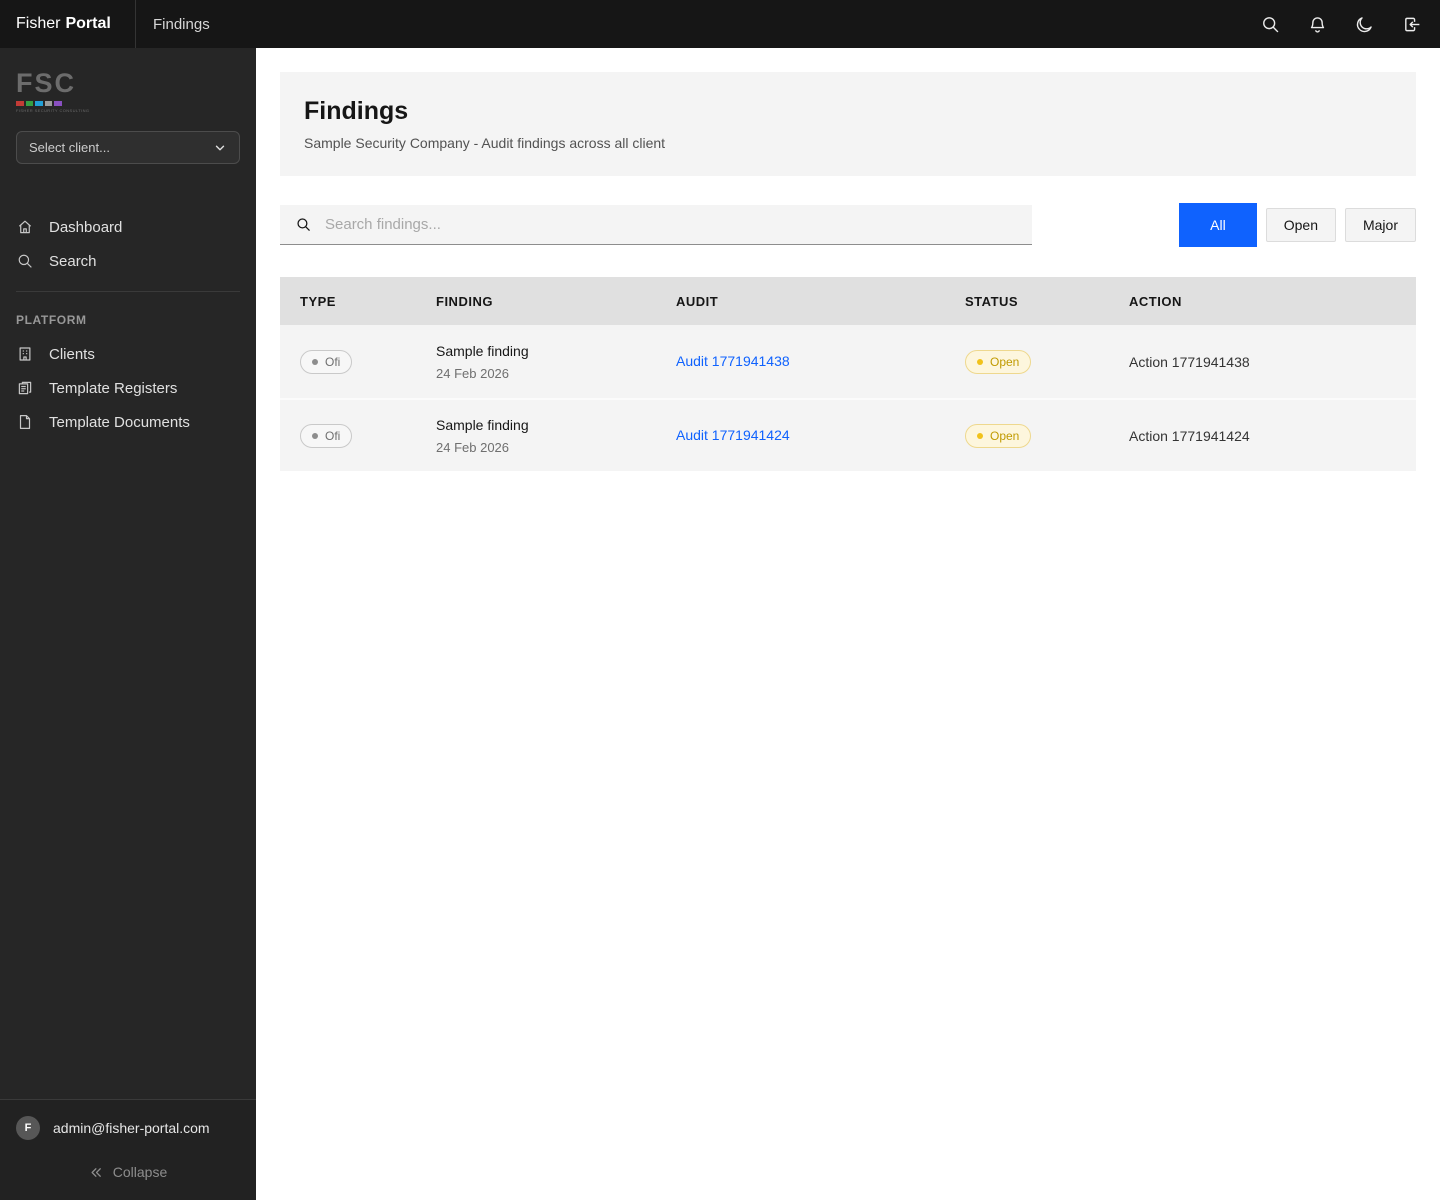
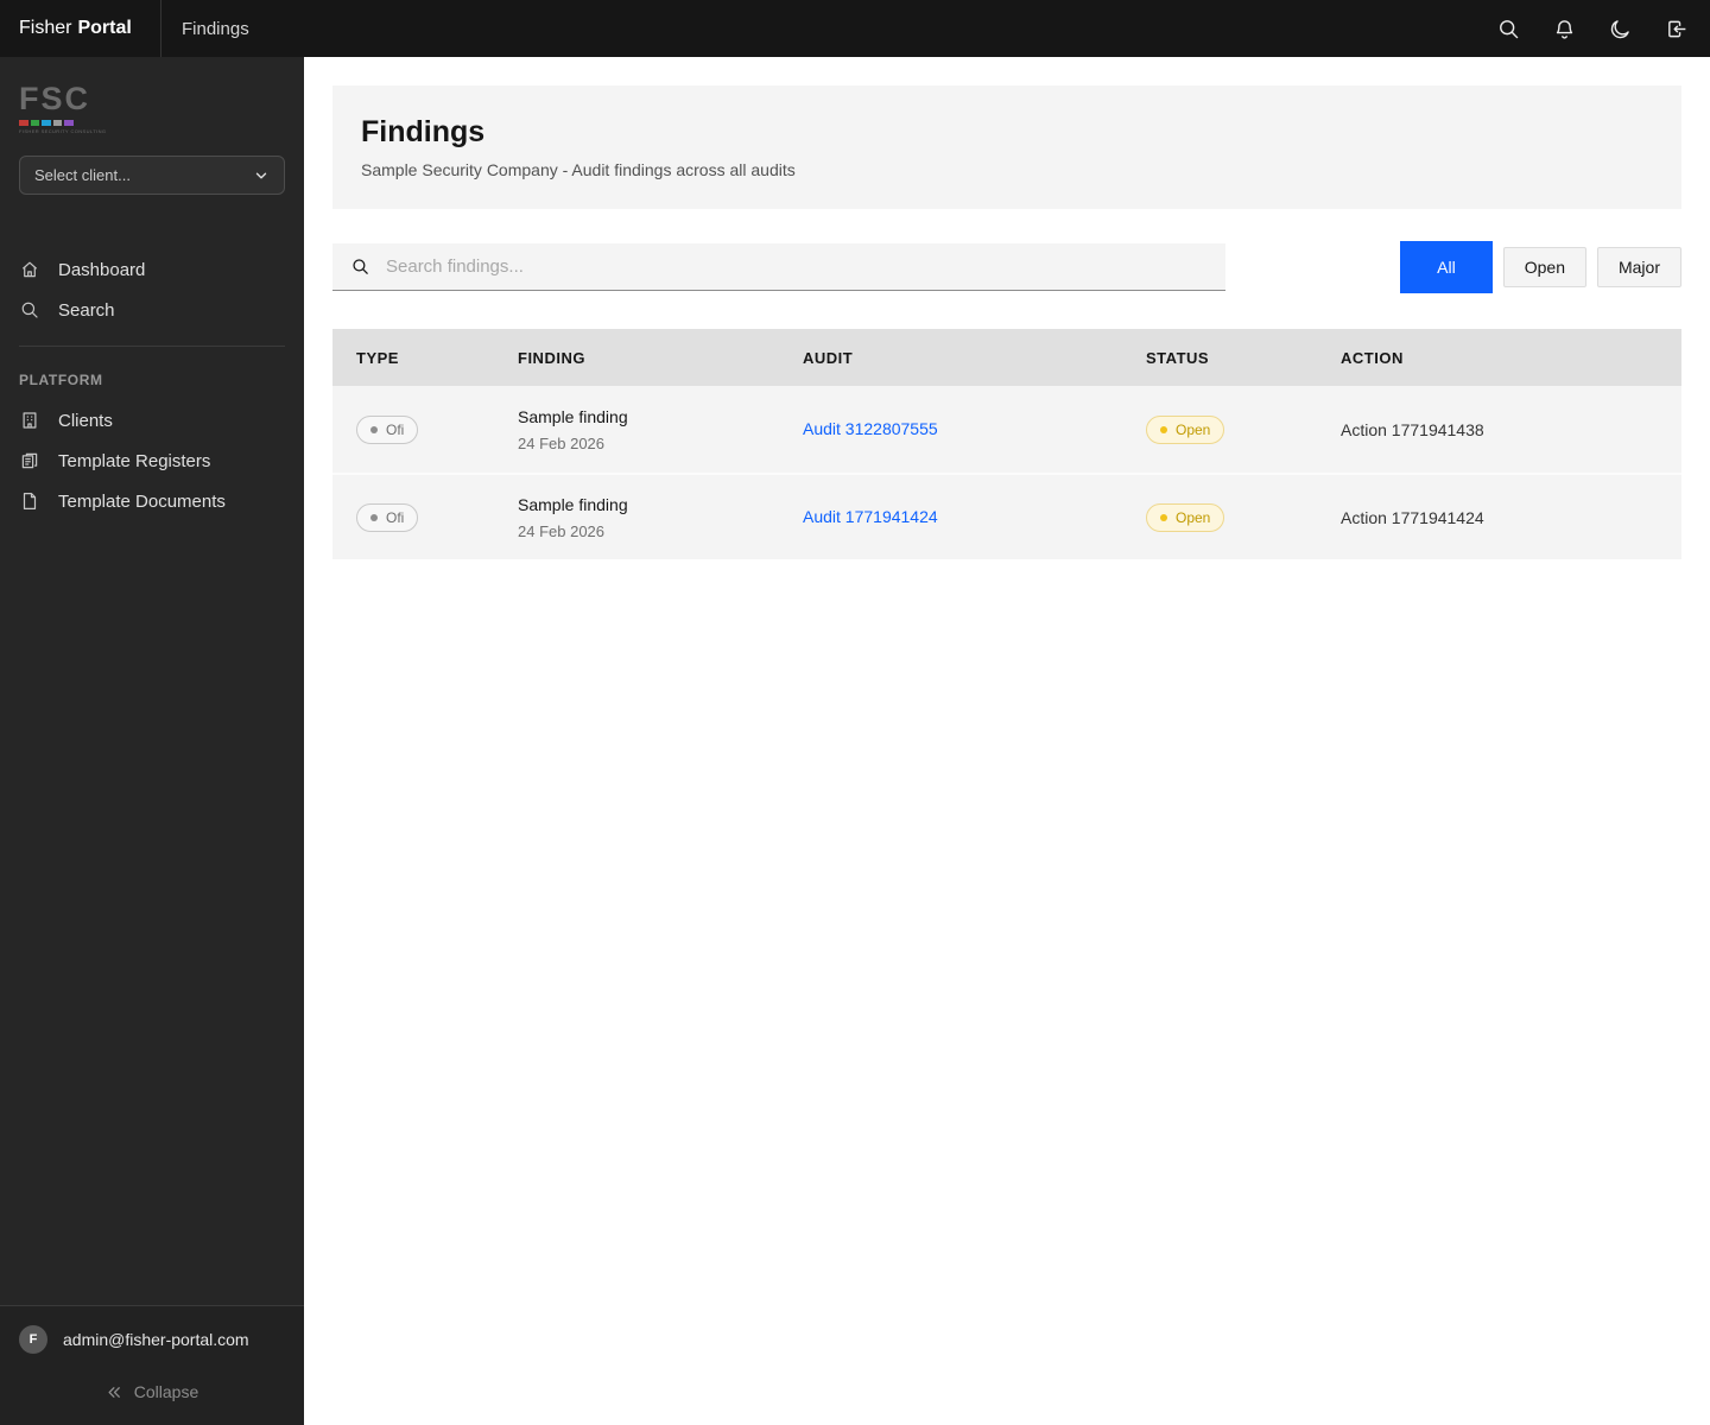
  Fisher Portal
  Findings
  FSC
  Select client...
  Dashboard
  Search
  PLATFORM
  Clients
  Template Registers
  Template Documents
  F
  admin@fisher-portal.com
  Collapse
  Findings
- Sample Security Company - Audit findings across all client
+ Sample Security Company - Audit findings across all audits
  Search findings...
  All
  Open
  Major
  TYPE
  FINDING
  AUDIT
  STATUS
  ACTION
  Ofi
  Sample finding
  24 Feb 2026
- Audit 1771941438
+ Audit 3122807555
  Open
  Action 1771941438
  Ofi
  Sample finding
  24 Feb 2026
  Audit 1771941424
  Open
  Action 1771941424
